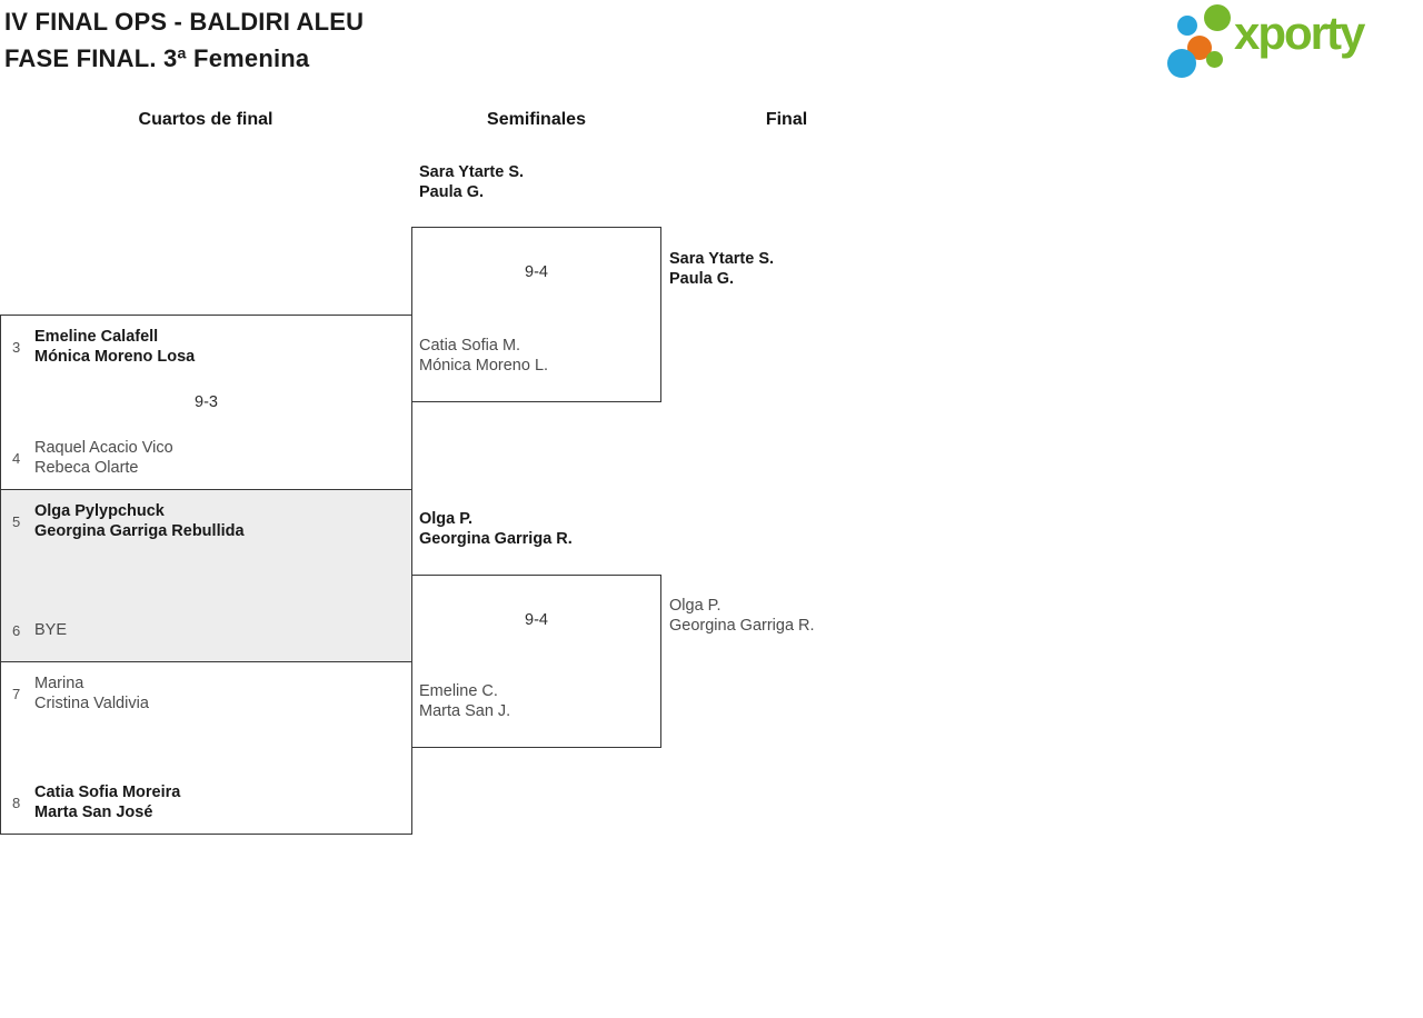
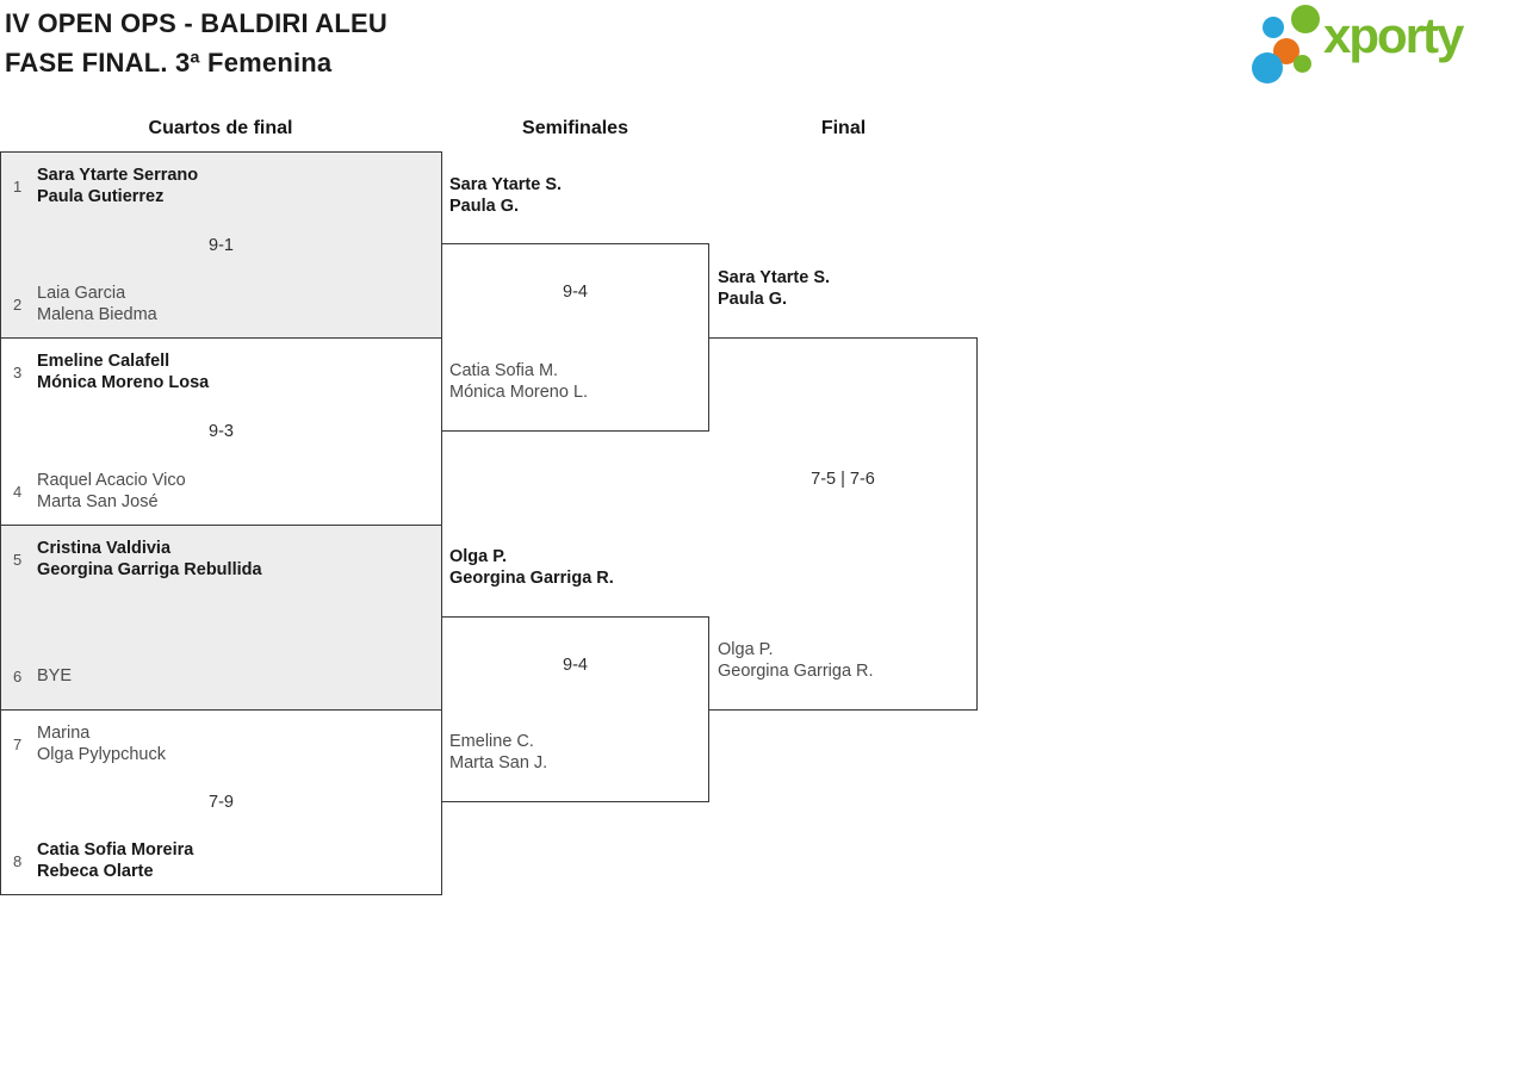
- IV FINAL OPS - BALDIRI ALEU
+ IV OPEN OPS - BALDIRI ALEU
  FASE FINAL. 3ª Femenina
  xporty
  Cuartos de final
  Semifinales
  Final
+ 1
+ Sara Ytarte Serrano
+ Paula Gutierrez
+ 9-1
+ 2
+ Laia Garcia
+ Malena Biedma
  3
  Emeline Calafell
  Mónica Moreno Losa
  9-3
  4
  Raquel Acacio Vico
- Rebeca Olarte
+ Marta San José
  5
- Olga Pylypchuck
+ Cristina Valdivia
  Georgina Garriga Rebullida
  6
  BYE
  7
  Marina
- Cristina Valdivia
+ Olga Pylypchuck
+ 7-9
  8
  Catia Sofia Moreira
- Marta San José
+ Rebeca Olarte
  9-4
  9-4
+ 7-5 | 7-6
  Sara Ytarte S.
  Paula G.
  Catia Sofia M.
  Mónica Moreno L.
  Olga P.
  Georgina Garriga R.
  Emeline C.
  Marta San J.
  Sara Ytarte S.
  Paula G.
  Olga P.
  Georgina Garriga R.
